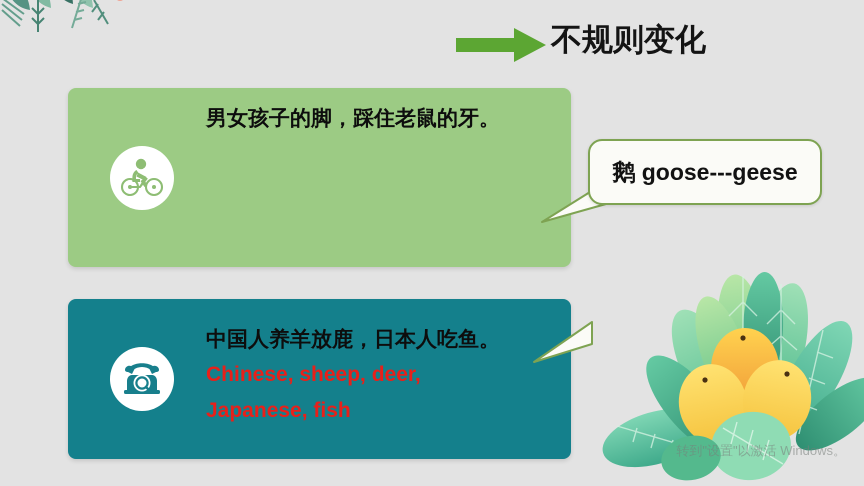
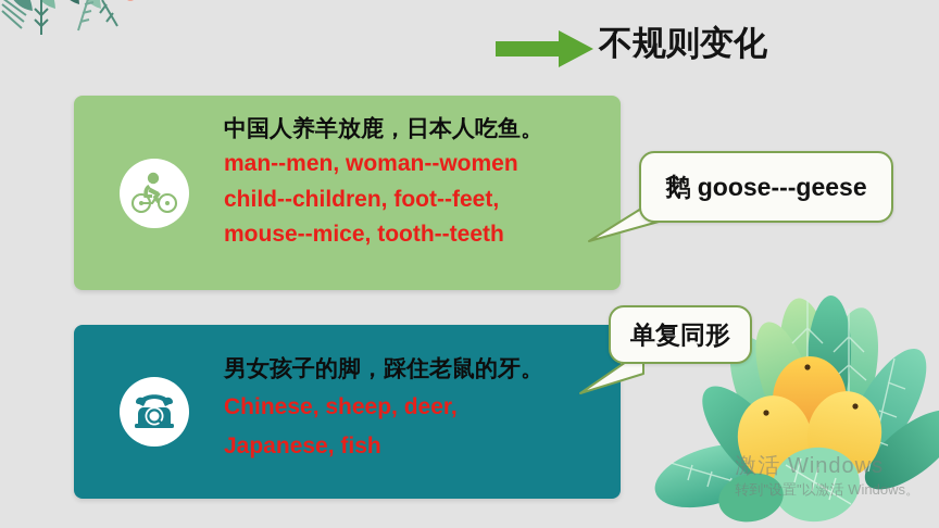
  不规则变化
- 男女孩子的脚，踩住老鼠的牙。
+ 中国人养羊放鹿，日本人吃鱼。
+ man--men, woman--women
+ child--children, foot--feet,
+ mouse--mice, tooth--teeth
- 中国人养羊放鹿，日本人吃鱼。
+ 男女孩子的脚，踩住老鼠的牙。
  Chinese, sheep, deer,
  Japanese, fish
  鹅 goose---geese
+ 单复同形
+ 激活 Windows
  转到"设置"以激活 Windows。
